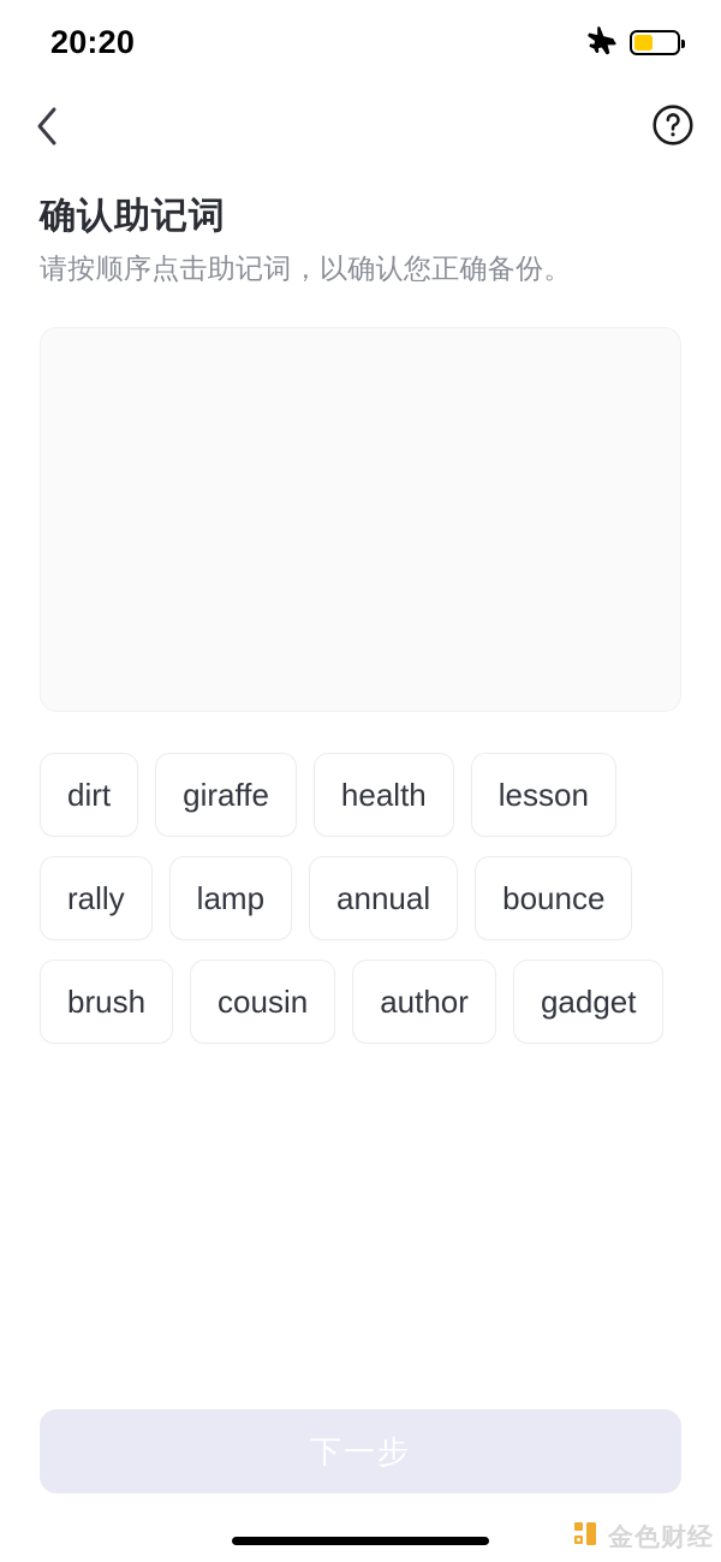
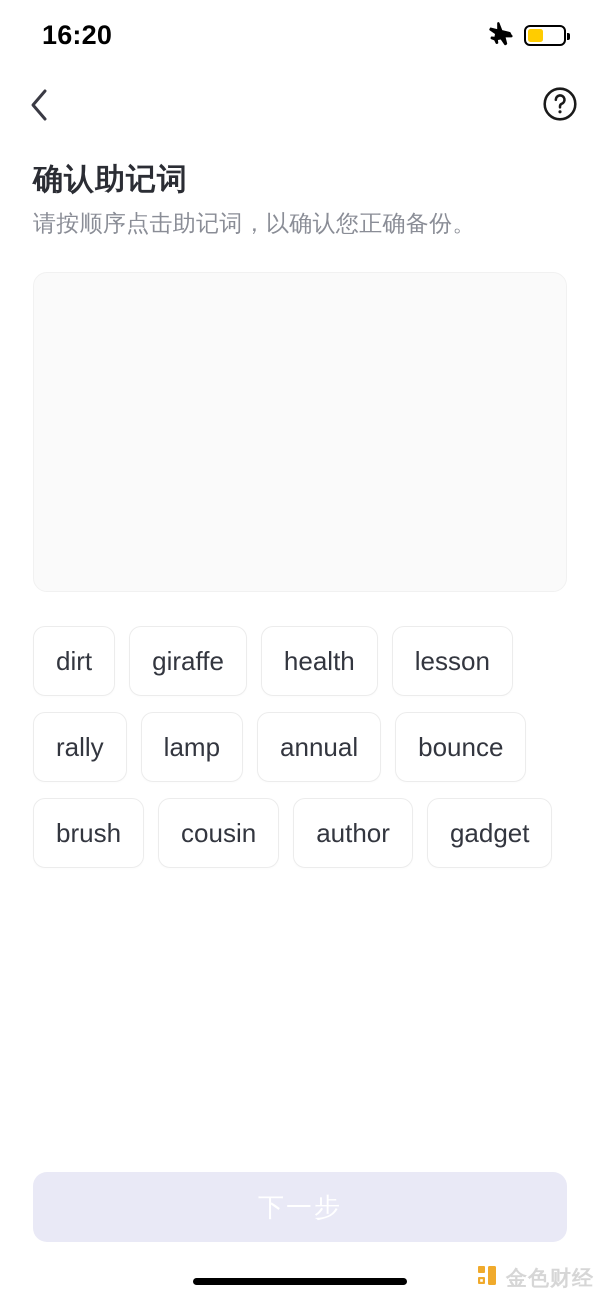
- 20:20
+ 16:20
  确认助记词
  请按顺序点击助记词，以确认您正确备份。
  dirt
  giraffe
  health
  lesson
  rally
  lamp
  annual
  bounce
  brush
  cousin
  author
  gadget
  金色财经
